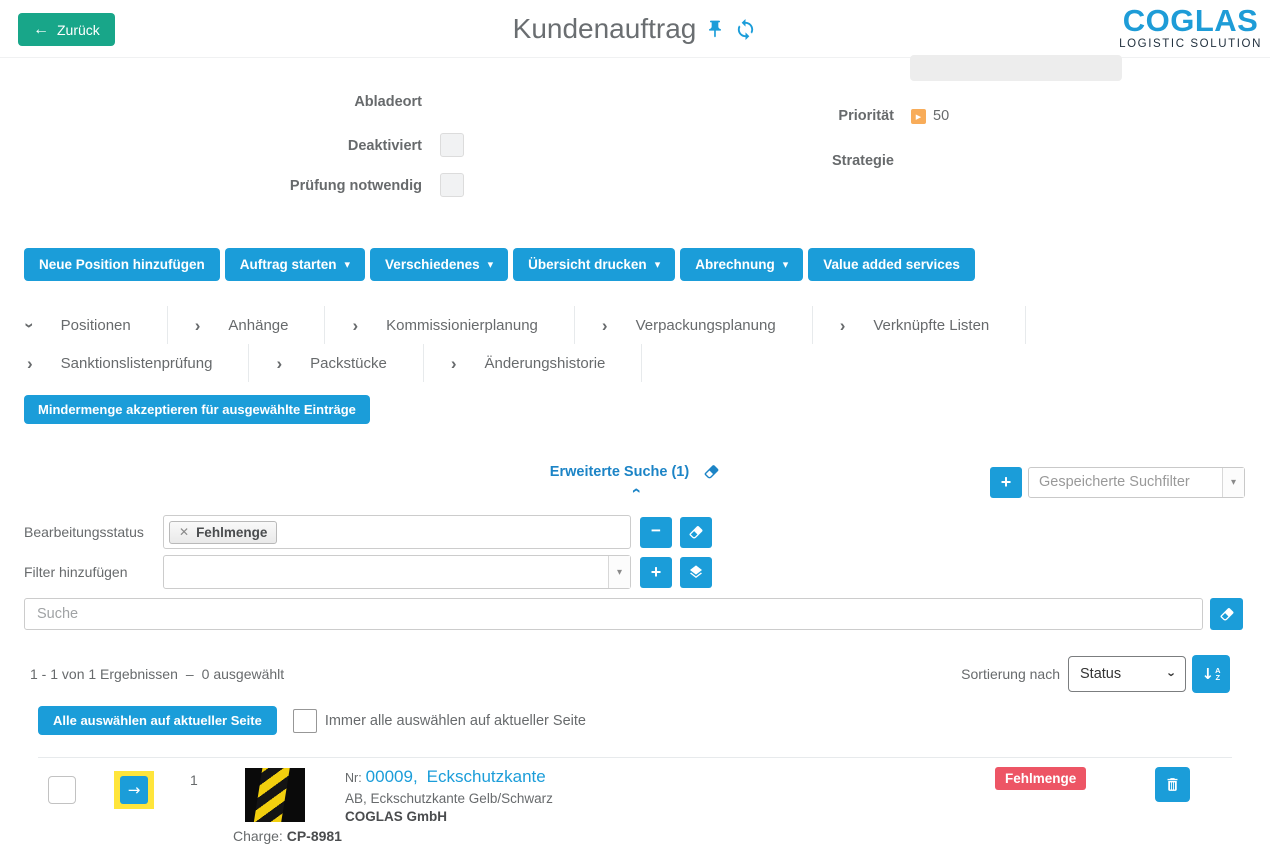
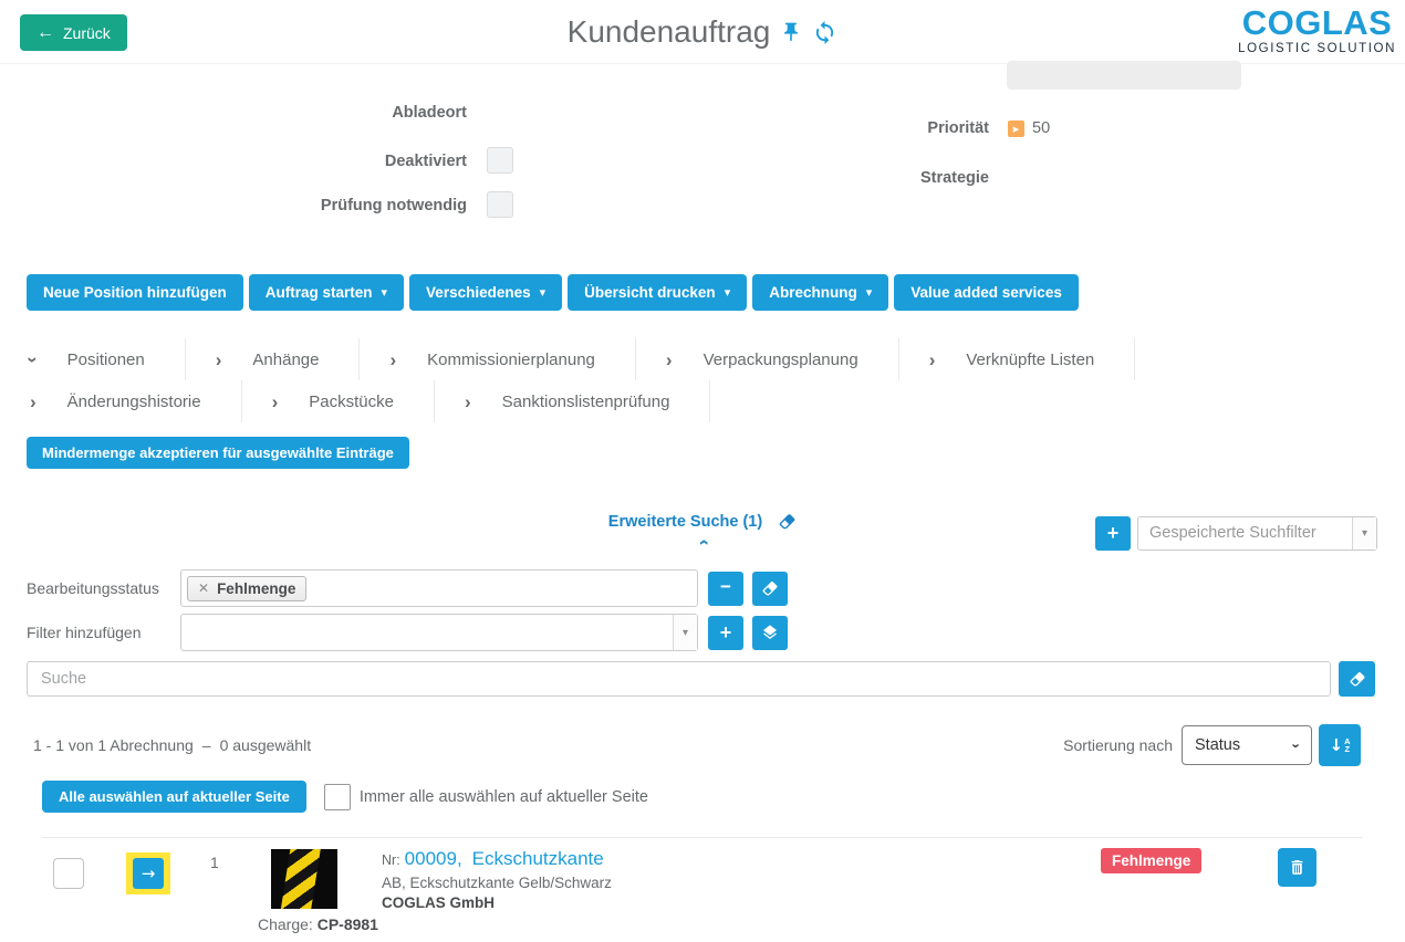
  ←
  Zurück
  Kundenauftrag
  COGLAS
  LOGISTIC SOLUTION
  Abladeort
  Priorität
  50
  Deaktiviert
  Strategie
  Prüfung notwendig
  Neue Position hinzufügen
  Auftrag starten
  ▾
  Verschiedenes
  ▾
  Übersicht drucken
  ▾
  Abrechnung
  ▾
  Value added services
  Positionen
  ›
  Anhänge
  ›
  Kommissionierplanung
  ›
  Verpackungsplanung
  ›
  Verknüpfte Listen
  ›
- Sanktionslistenprüfung
+ Änderungshistorie
  ›
  Packstücke
  ›
- Änderungshistorie
+ Sanktionslistenprüfung
  Mindermenge akzeptieren für ausgewählte Einträge
  Erweiterte Suche (1)
  +
  Gespeicherte Suchfilter
  ▾
  Bearbeitungsstatus
  ✕
  Fehlmenge
  −
  Filter hinzufügen
  ▾
  +
  Suche
- 1 - 1 von 1 Ergebnissen
+ 1 - 1 von 1 Abrechnung
  –
  0 ausgewählt
  Sortierung nach
  Status
  ↓
  A
  Z
  Alle auswählen auf aktueller Seite
  Immer alle auswählen auf aktueller Seite
  →
  1
  Charge: CP-8981
  Nr:
  00009,
  Eckschutzkante
  AB, Eckschutzkante Gelb/Schwarz
  COGLAS GmbH
  Fehlmenge
